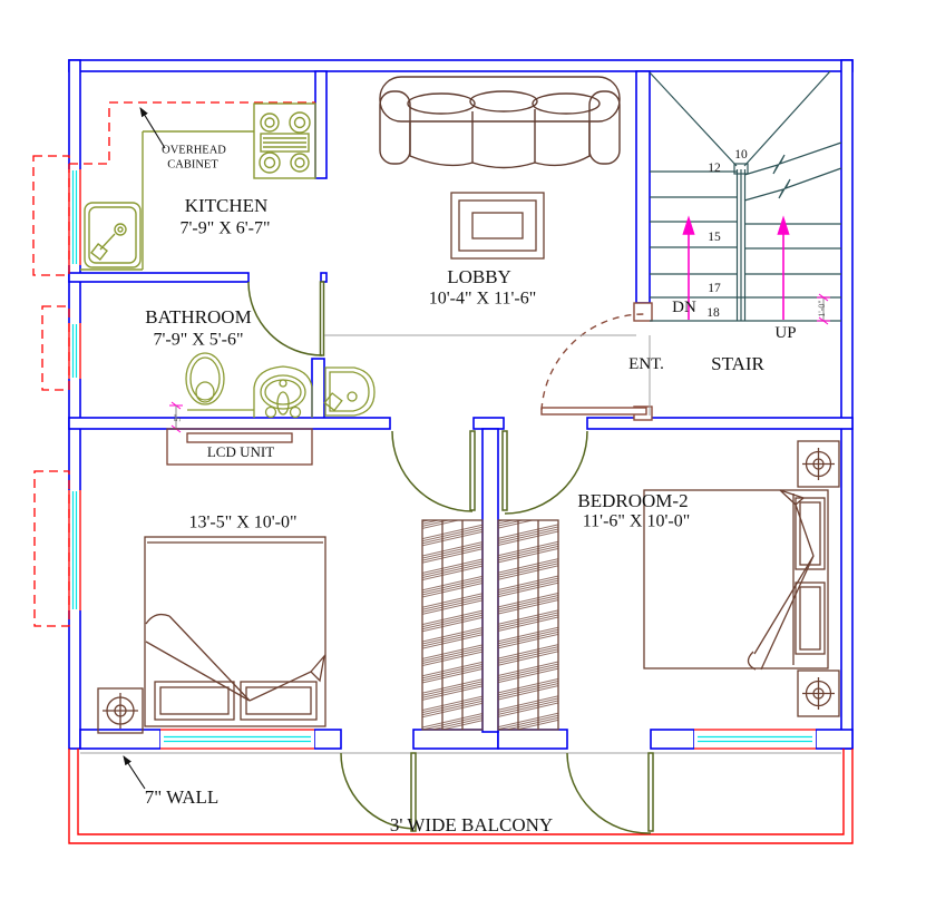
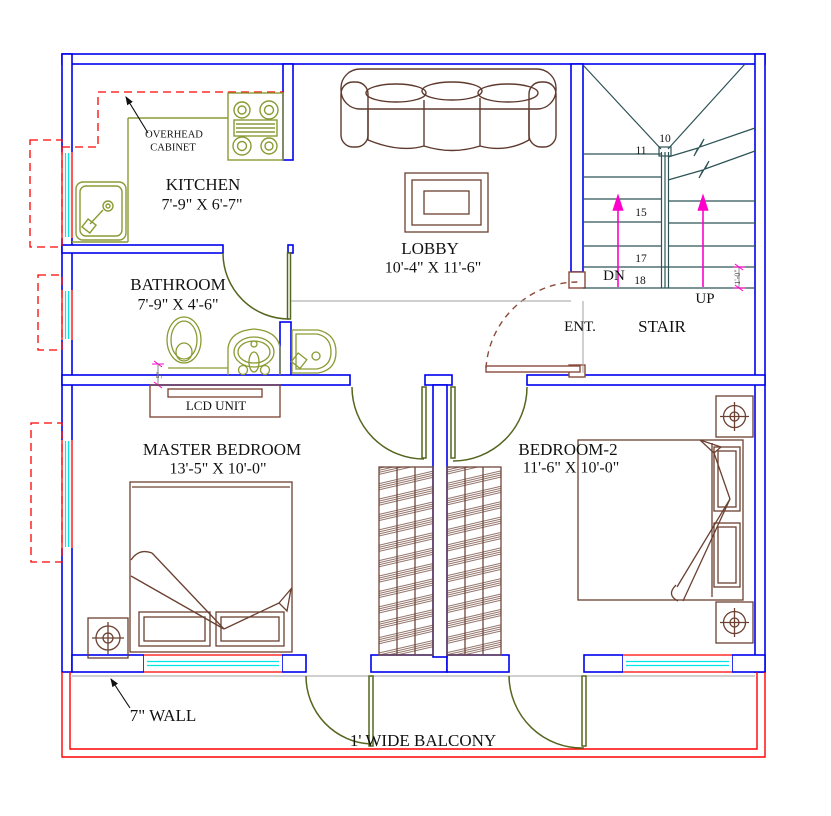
  OVERHEAD
  CABINET
  KITCHEN
  7'-9" X 6'-7"
  BATHROOM
- 7'-9" X 5'-6"
+ 7'-9" X 4'-6"
  LOBBY
  10'-4" X 11'-6"
  ENT.
  STAIR
  DN
  UP
  10
- 12
+ 11
  15
  17
  18
  LCD UNIT
+ MASTER BEDROOM
  13'-5" X 10'-0"
  BEDROOM-2
  11'-6" X 10'-0"
  7" WALL
- 3' WIDE BALCONY
+ 1' WIDE BALCONY
